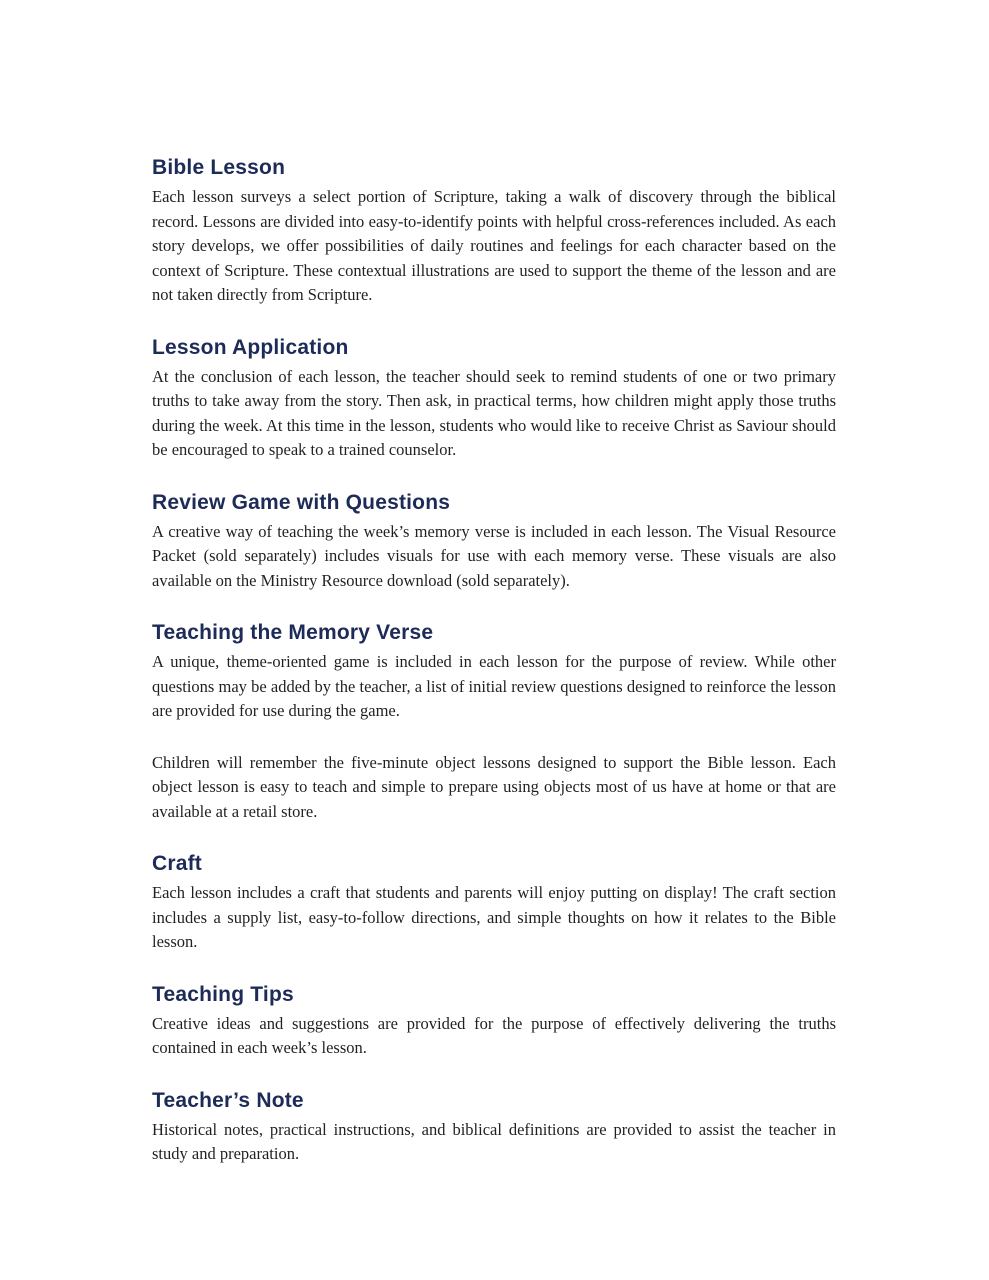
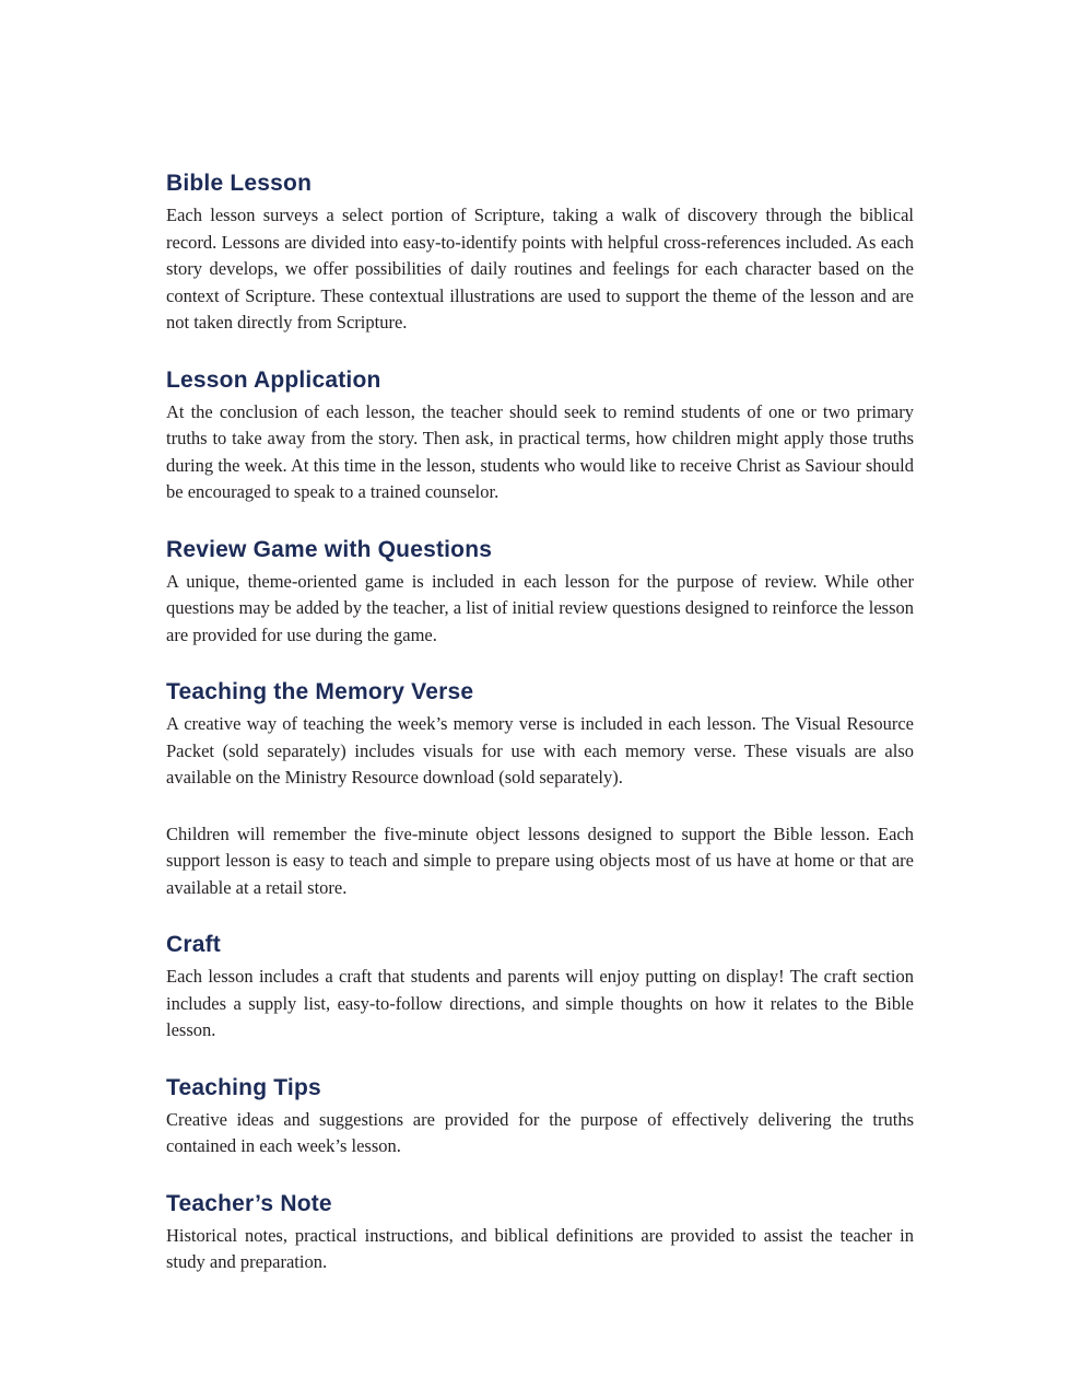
  Bible Lesson
  Each lesson surveys a select portion of Scripture, taking a walk of discovery through the biblical record. Lessons are divided into easy-to-identify points with helpful cross-references included. As each story develops, we offer possibilities of daily routines and feelings for each character based on the context of Scripture. These contextual illustrations are used to support the theme of the lesson and are not taken directly from Scripture.
  Lesson Application
  At the conclusion of each lesson, the teacher should seek to remind students of one or two primary truths to take away from the story. Then ask, in practical terms, how children might apply those truths during the week. At this time in the lesson, students who would like to receive Christ as Saviour should be encouraged to speak to a trained counselor.
  Review Game with Questions
- A creative way of teaching the week’s memory verse is included in each lesson. The Visual Resource Packet (sold separately) includes visuals for use with each memory verse. These visuals are also available on the Ministry Resource download (sold separately).
+ A unique, theme-oriented game is included in each lesson for the purpose of review. While other questions may be added by the teacher, a list of initial review questions designed to reinforce the lesson are provided for use during the game.
  Teaching the Memory Verse
- A unique, theme-oriented game is included in each lesson for the purpose of review. While other questions may be added by the teacher, a list of initial review questions designed to reinforce the lesson are provided for use during the game.
+ A creative way of teaching the week’s memory verse is included in each lesson. The Visual Resource Packet (sold separately) includes visuals for use with each memory verse. These visuals are also available on the Ministry Resource download (sold separately).
- Children will remember the five-minute object lessons designed to support the Bible lesson. Each object lesson is easy to teach and simple to prepare using objects most of us have at home or that are available at a retail store.
+ Children will remember the five-minute object lessons designed to support the Bible lesson. Each support lesson is easy to teach and simple to prepare using objects most of us have at home or that are available at a retail store.
  Craft
  Each lesson includes a craft that students and parents will enjoy putting on display! The craft section includes a supply list, easy-to-follow directions, and simple thoughts on how it relates to the Bible lesson.
  Teaching Tips
  Creative ideas and suggestions are provided for the purpose of effectively delivering the truths contained in each week’s lesson.
  Teacher’s Note
  Historical notes, practical instructions, and biblical definitions are provided to assist the teacher in study and preparation.
